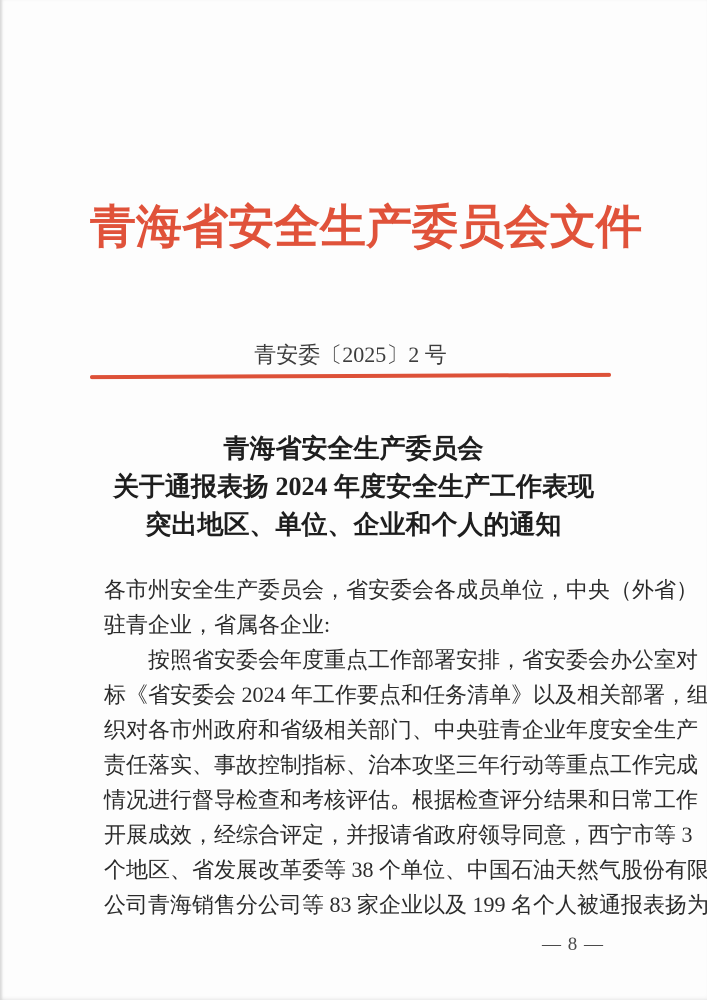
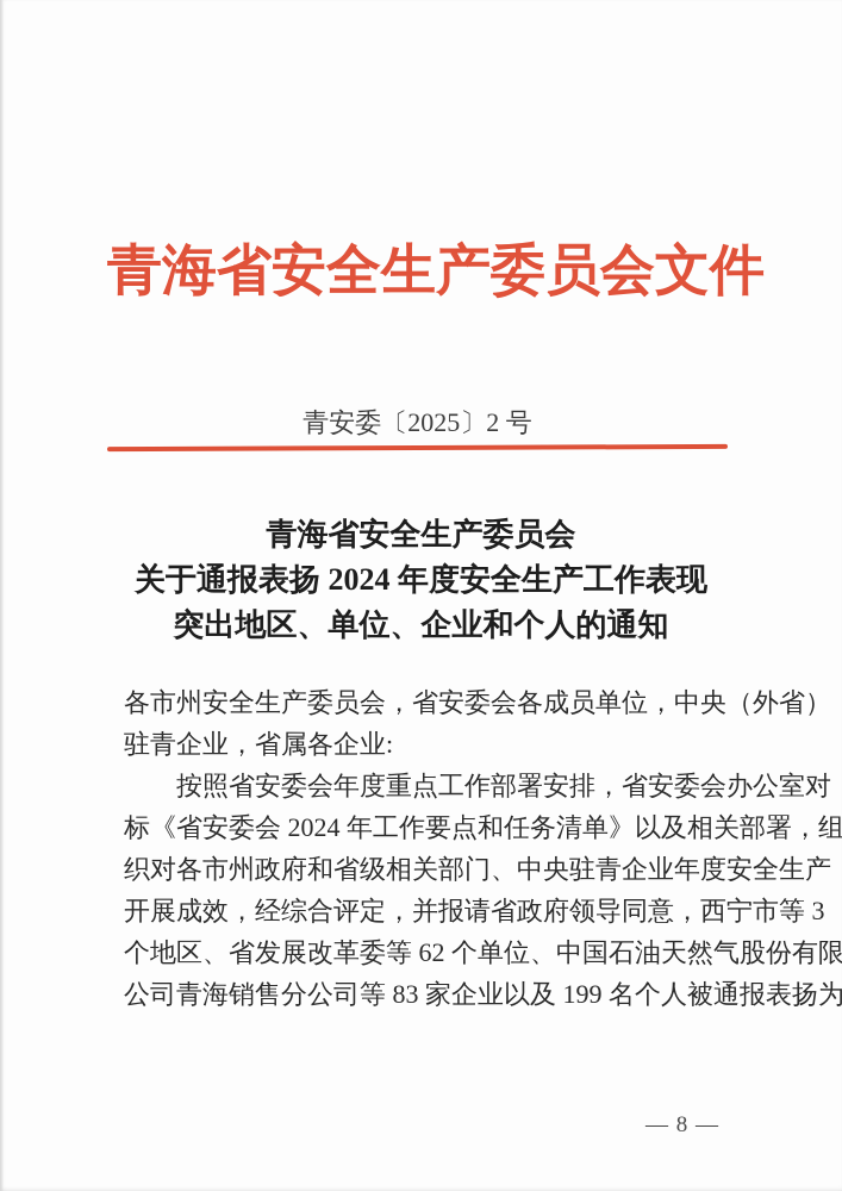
  青海省安全生产委员会文件
  青安委〔2025〕2 号
  青海省安全生产委员会
  关于通报表扬 2024 年度安全生产工作表现
  突出地区、单位、企业和个人的通知
  各市州安全生产委员会，省安委会各成员单位，中央（外省）
  驻青企业，省属各企业:
  按照省安委会年度重点工作部署安排，省安委会办公室对
  标《省安委会 2024 年工作要点和任务清单》以及相关部署，组
  织对各市州政府和省级相关部门、中央驻青企业年度安全生产
- 责任落实、事故控制指标、治本攻坚三年行动等重点工作完成
- 情况进行督导检查和考核评估。根据检查评分结果和日常工作
  开展成效，经综合评定，并报请省政府领导同意，西宁市等 3
- 个地区、省发展改革委等 38 个单位、中国石油天然气股份有限
+ 个地区、省发展改革委等 62 个单位、中国石油天然气股份有限
  公司青海销售分公司等 83 家企业以及 199 名个人被通报表扬为
  — 8 —
